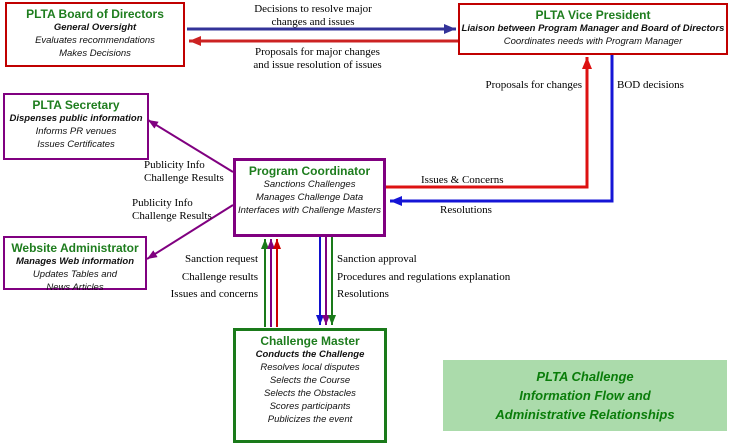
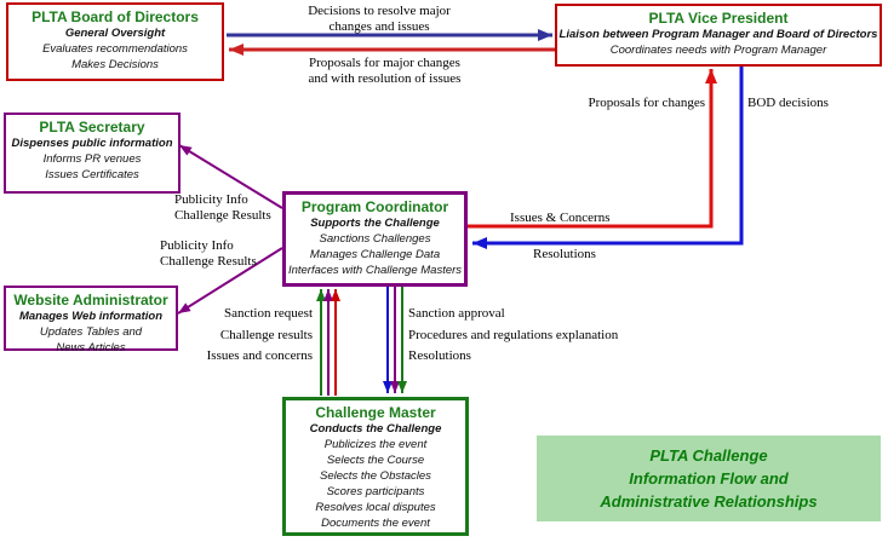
  PLTA Board of Directors
  General Oversight
  Evaluates recommendations
  Makes Decisions
  PLTA Vice President
  Liaison between Program Manager and Board of Directors
  Coordinates needs with Program Manager
  PLTA Secretary
  Dispenses public information
  Informs PR venues
  Issues Certificates
  Website Administrator
  Manages Web information
  Updates Tables and
  News Articles
  Program Coordinator
+ Supports the Challenge
  Sanctions Challenges
  Manages Challenge Data
  Interfaces with Challenge Masters
  Challenge Master
  Conducts the Challenge
- Resolves local disputes
+ Publicizes the event
  Selects the Course
  Selects the Obstacles
  Scores participants
- Publicizes the event
+ Resolves local disputes
+ Documents the event
  PLTA Challenge
  Information Flow and
  Administrative Relationships
  Decisions to resolve major
  changes and issues
  Proposals for major changes
- and issue resolution of issues
+ and with resolution of issues
  Proposals for changes
  BOD decisions
  Issues & Concerns
  Resolutions
  Publicity Info
  Challenge Results
  Publicity Info
  Challenge Results
  Sanction request
  Challenge results
  Issues and concerns
  Sanction approval
  Procedures and regulations explanation
  Resolutions
